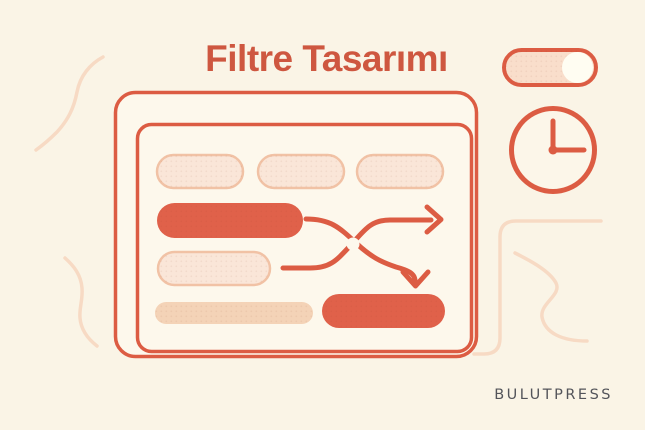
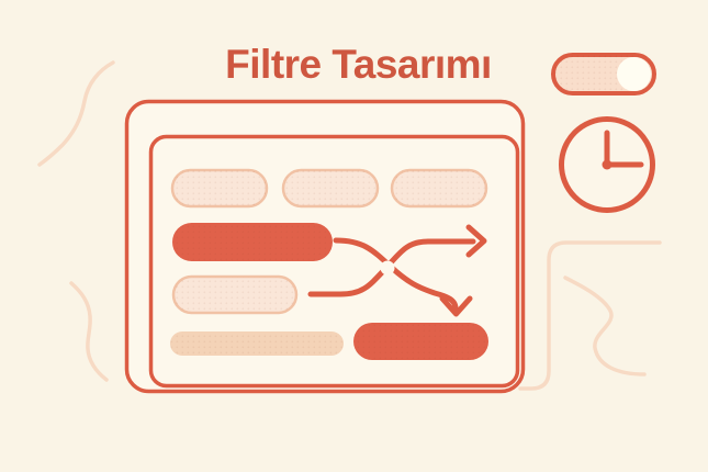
  Filtre Tasarımı
- BULUTPRESS
